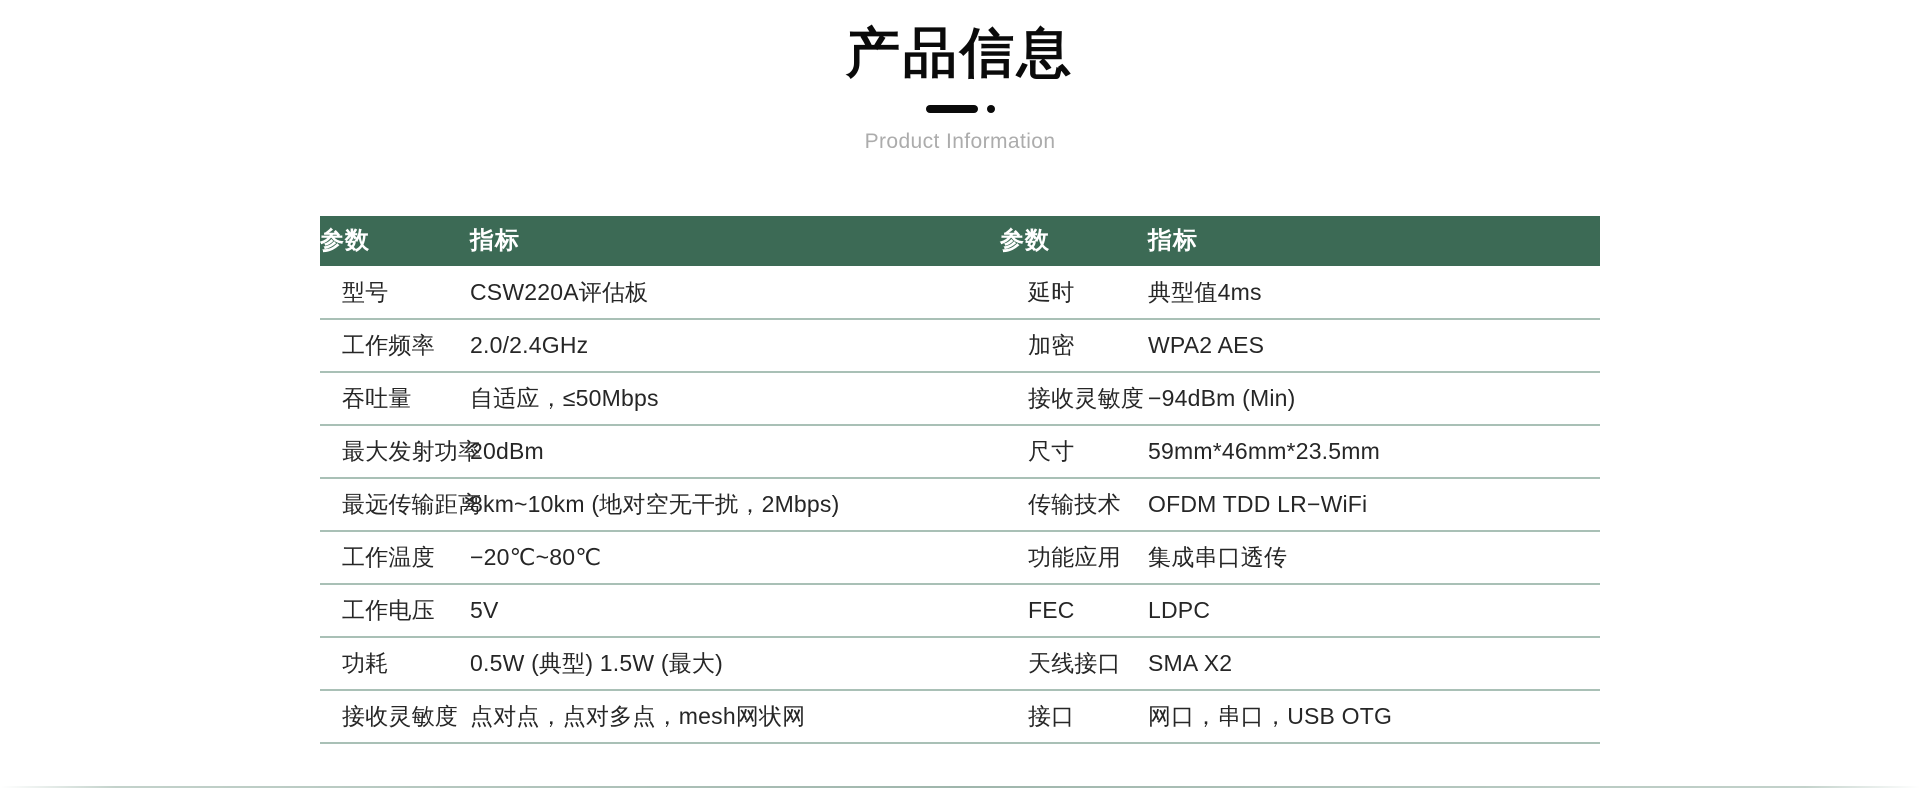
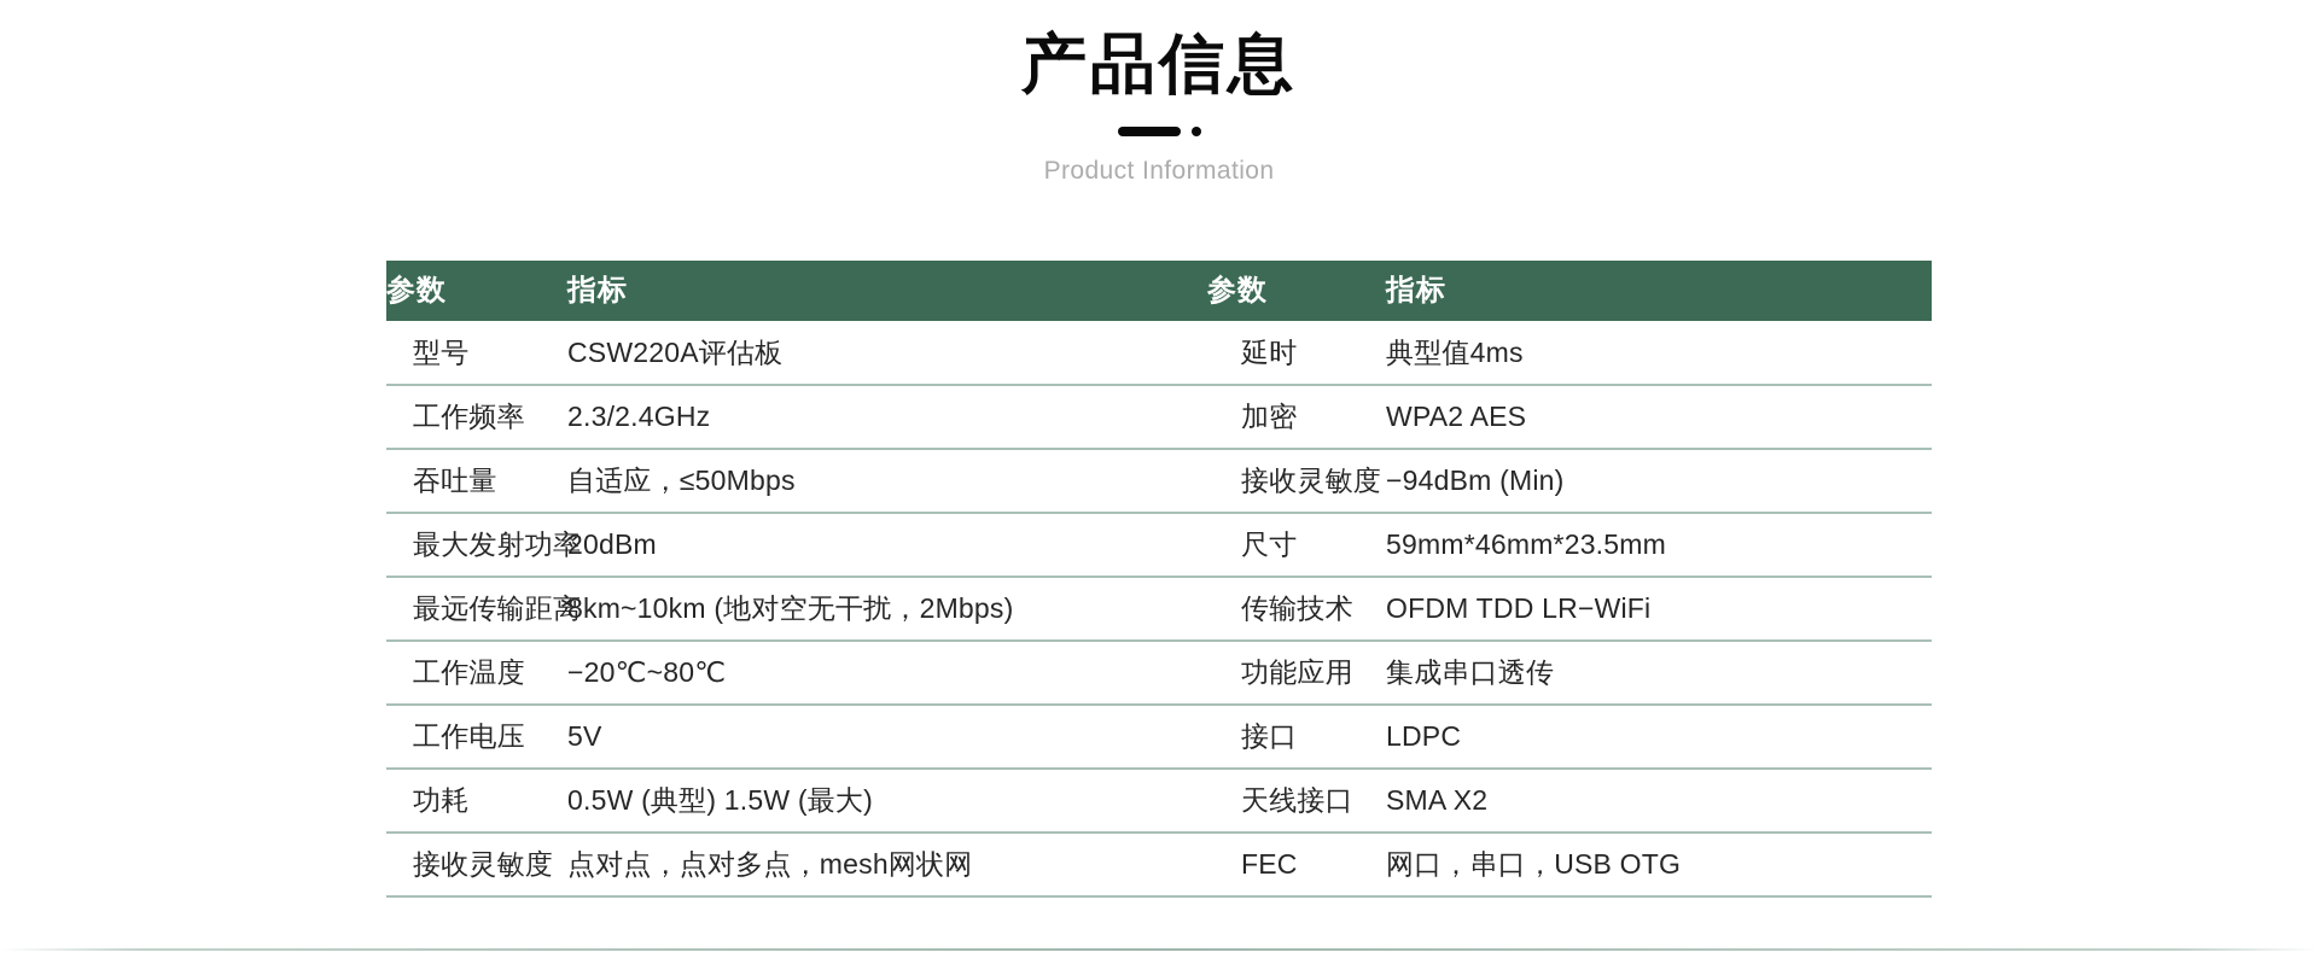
  产品信息
  Product Information
  参数	指标	参数	指标
  型号	CSW220A评估板	延时	典型值4ms
- 工作频率	2.0/2.4GHz	加密	WPA2 AES
+ 工作频率	2.3/2.4GHz	加密	WPA2 AES
  吞吐量	自适应，≤50Mbps	接收灵敏度	−94dBm (Min)
  最大发射功率	20dBm	尺寸	59mm*46mm*23.5mm
  最远传输距离	8km~10km (地对空无干扰，2Mbps)	传输技术	OFDM TDD LR−WiFi
  工作温度	−20℃~80℃	功能应用	集成串口透传
- 工作电压	5V	FEC	LDPC
+ 工作电压	5V	接口	LDPC
  功耗	0.5W (典型) 1.5W (最大)	天线接口	SMA X2
- 接收灵敏度	点对点，点对多点，mesh网状网	接口	网口，串口，USB OTG
+ 接收灵敏度	点对点，点对多点，mesh网状网	FEC	网口，串口，USB OTG
